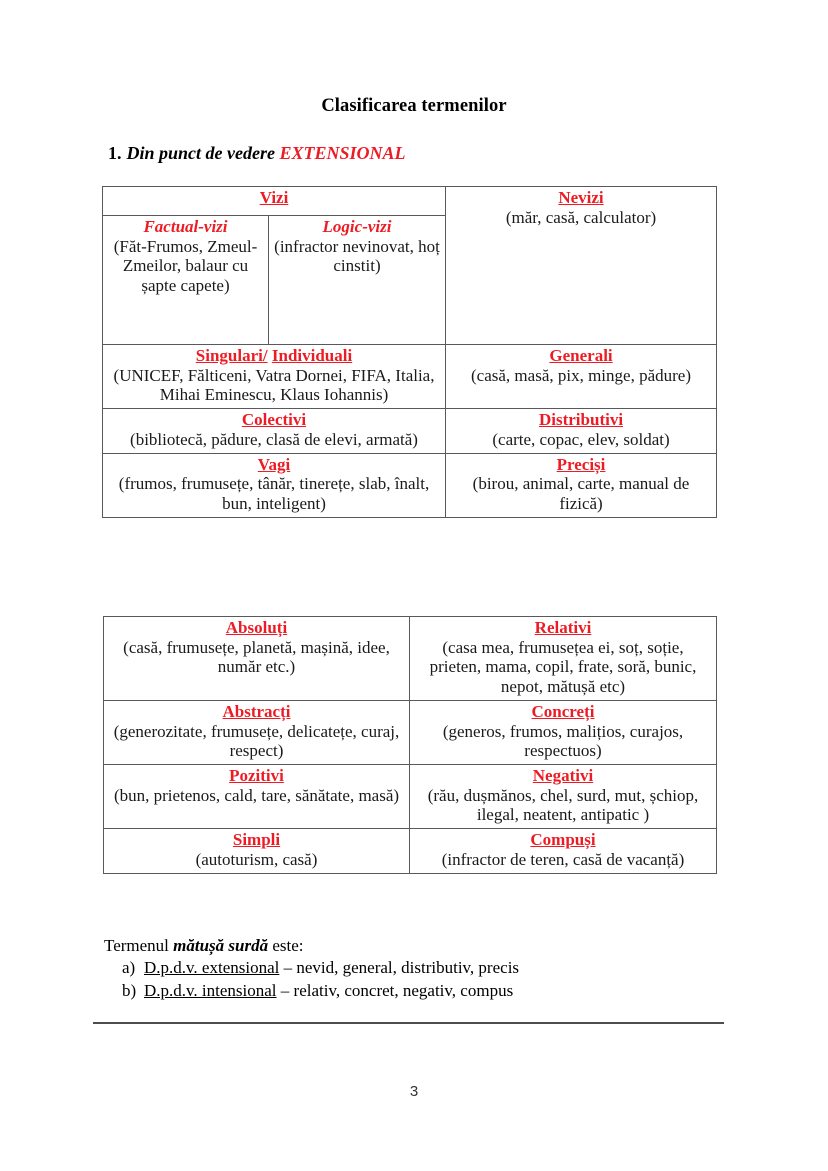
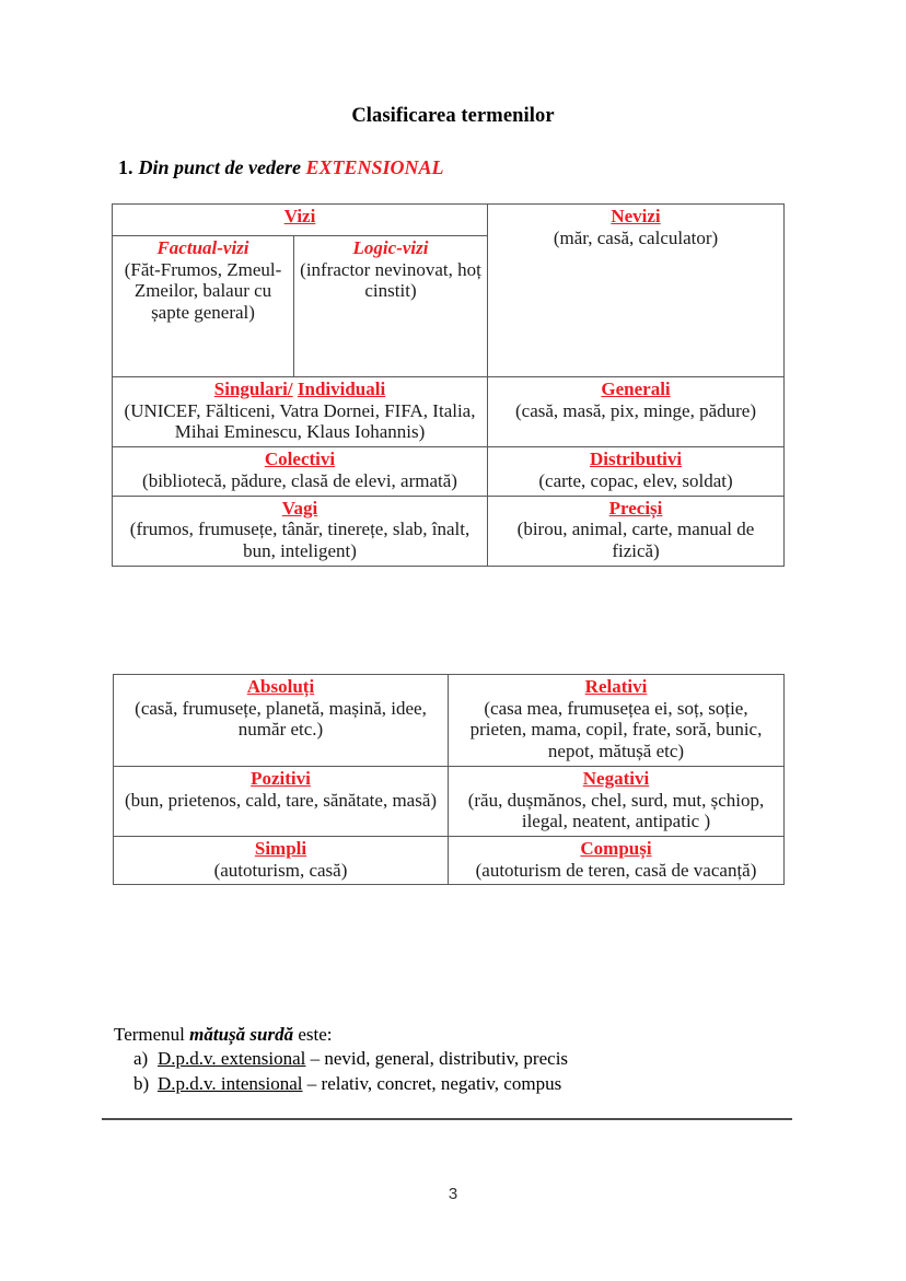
  Clasificarea termenilor
  1. Din punct de vedere EXTENSIONAL
  Vizi	Nevizi (măr, casă, calculator)
- Factual-vizi (Făt-Frumos, Zmeul-Zmeilor, balaur cu șapte capete)	Logic-vizi (infractor nevinovat, hoț cinstit)
+ Factual-vizi (Făt-Frumos, Zmeul-Zmeilor, balaur cu șapte general)	Logic-vizi (infractor nevinovat, hoț cinstit)
  Singulari/ Individuali (UNICEF, Fălticeni, Vatra Dornei, FIFA, Italia, Mihai Eminescu, Klaus Iohannis)	Generali (casă, masă, pix, minge, pădure)
  Colectivi (bibliotecă, pădure, clasă de elevi, armată)	Distributivi (carte, copac, elev, soldat)
  Vagi (frumos, frumusețe, tânăr, tinerețe, slab, înalt, bun, inteligent)	Preciși (birou, animal, carte, manual de fizică)
  Absoluți (casă, frumusețe, planetă, mașină, idee, număr etc.)	Relativi (casa mea, frumusețea ei, soț, soție, prieten, mama, copil, frate, soră, bunic, nepot, mătușă etc)
- Abstracți (generozitate, frumusețe, delicatețe, curaj, respect)	Concreți (generos, frumos, malițios, curajos, respectuos)
  Pozitivi (bun, prietenos, cald, tare, sănătate, masă)	Negativi (rău, dușmănos, chel, surd, mut, șchiop, ilegal, neatent, antipatic )
- Simpli (autoturism, casă)	Compuși (infractor de teren, casă de vacanță)
+ Simpli (autoturism, casă)	Compuși (autoturism de teren, casă de vacanță)
  Termenul mătușă surdă este:
  a) D.p.d.v. extensional – nevid, general, distributiv, precis
  b) D.p.d.v. intensional – relativ, concret, negativ, compus
  3
